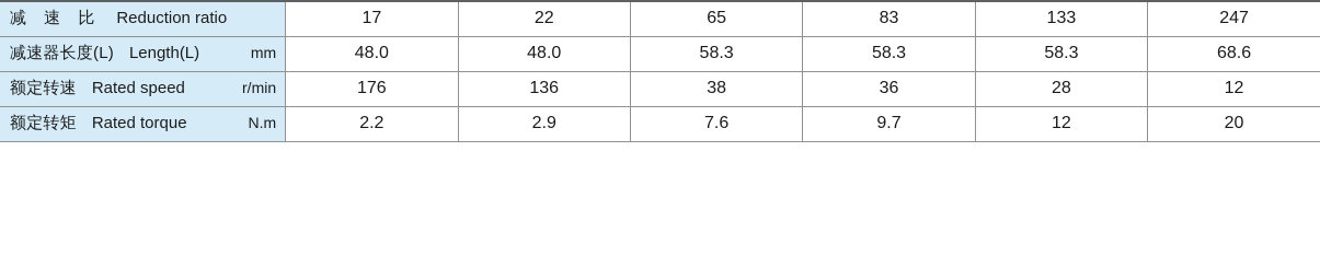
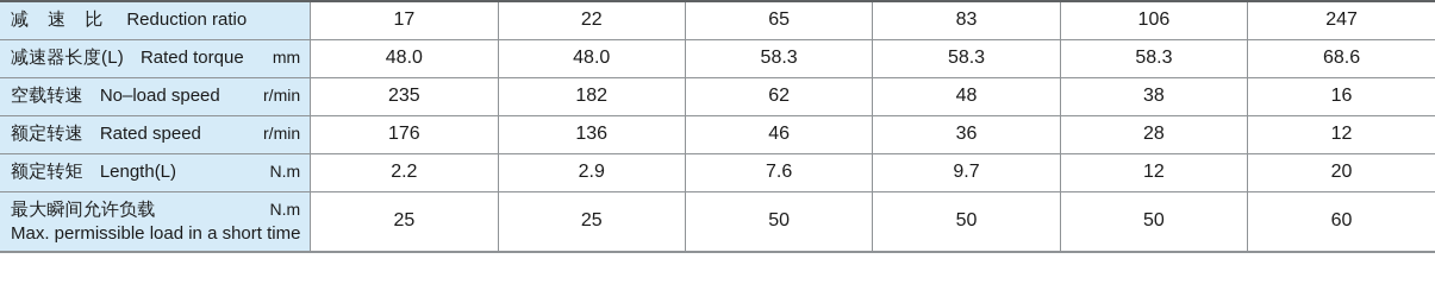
- 减 速 比 Reduction ratio	17	22	65	83	133	247
+ 减 速 比 Reduction ratio	17	22	65	83	106	247
- 减速器长度(L) Length(L) mm	48.0	48.0	58.3	58.3	58.3	68.6
+ 减速器长度(L) Rated torque mm	48.0	48.0	58.3	58.3	58.3	68.6
+ 空载转速 No–load speed r/min	235	182	62	48	38	16
- 额定转速 Rated speed r/min	176	136	38	36	28	12
+ 额定转速 Rated speed r/min	176	136	46	36	28	12
- 额定转矩 Rated torque N.m	2.2	2.9	7.6	9.7	12	20
+ 额定转矩 Length(L) N.m	2.2	2.9	7.6	9.7	12	20
+ 最大瞬间允许负载 N.mMax. permissible load in a short time	25	25	50	50	50	60
